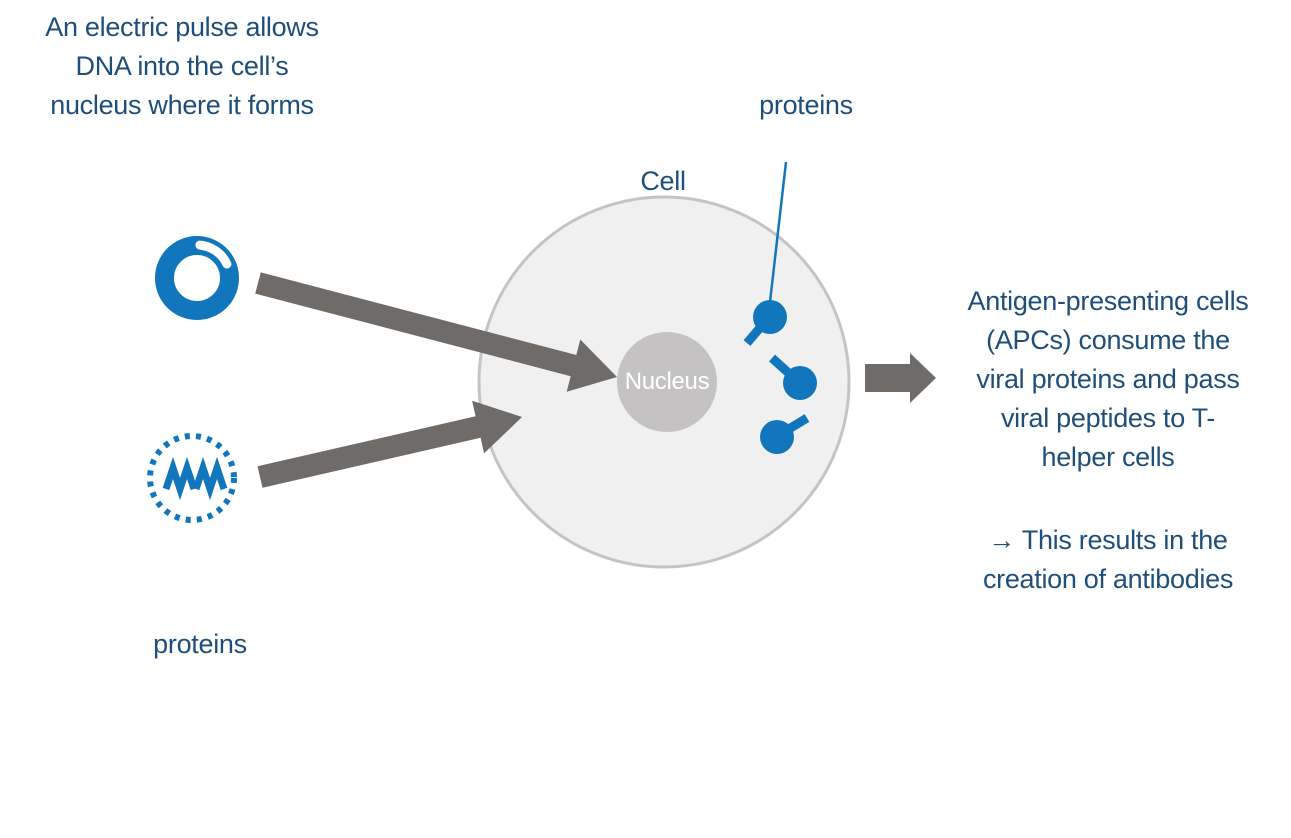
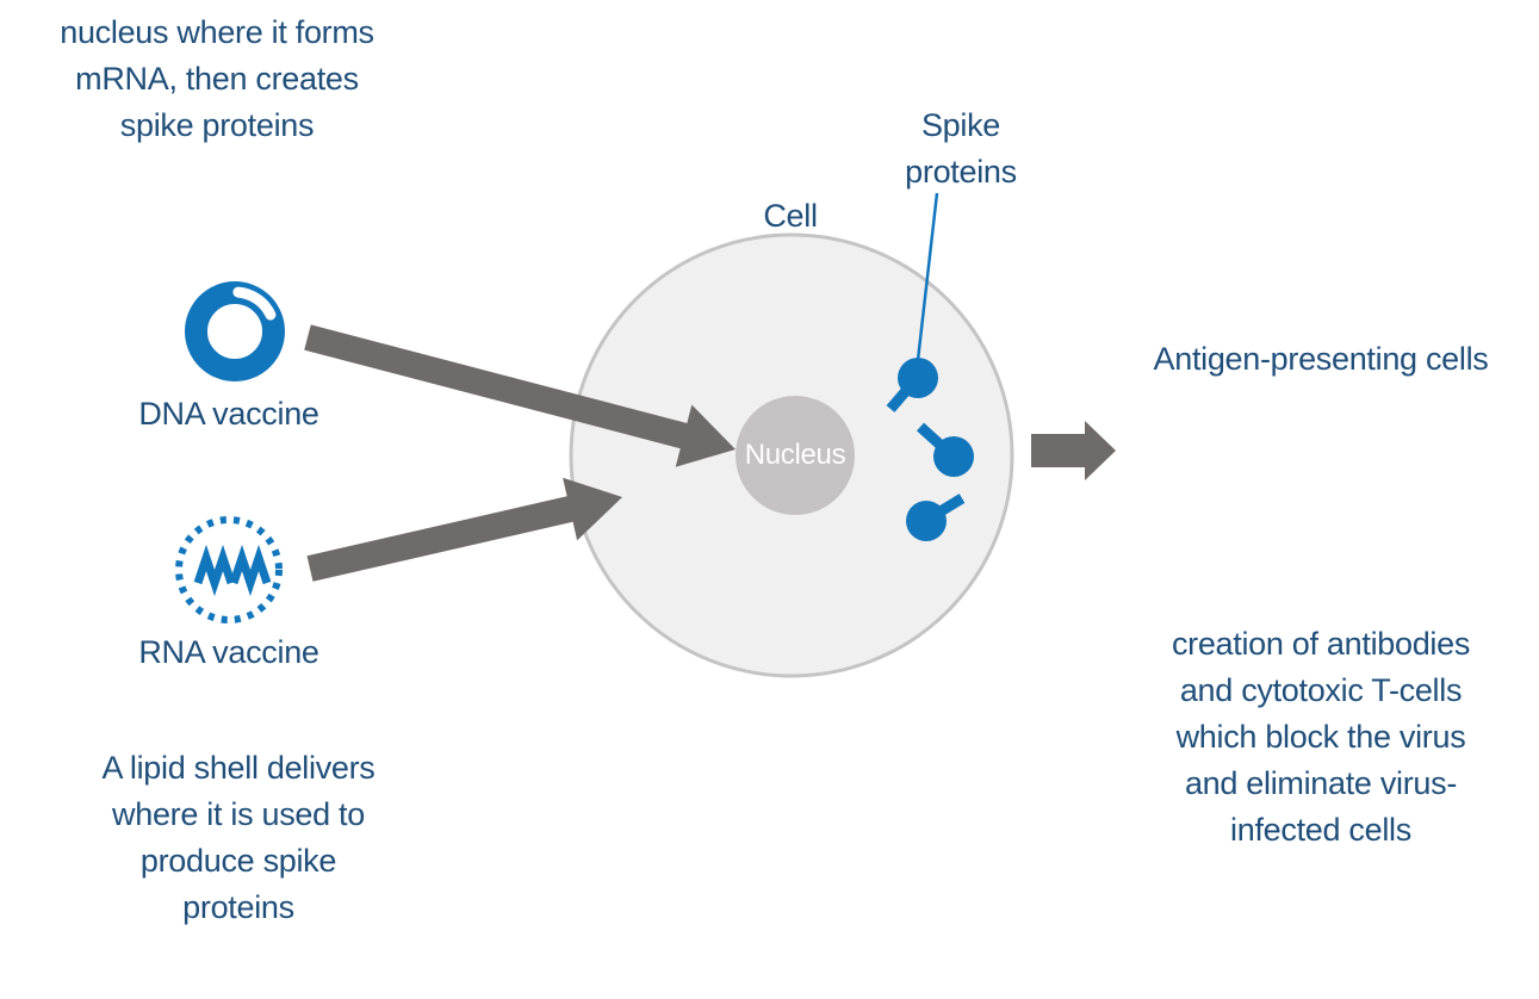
- An electric pulse allows
- DNA into the cell’s
  nucleus where it forms
+ mRNA, then creates
+ spike proteins
+ DNA vaccine
+ RNA vaccine
+ A lipid shell delivers
+ where it is used to
+ produce spike
  proteins
  Cell
+ Spike
  proteins
  Nucleus
  Antigen-presenting cells
- (APCs) consume the
- viral proteins and pass
- viral peptides to T-
- helper cells
- → This results in the
  creation of antibodies
+ and cytotoxic T-cells
+ which block the virus
+ and eliminate virus-
+ infected cells
